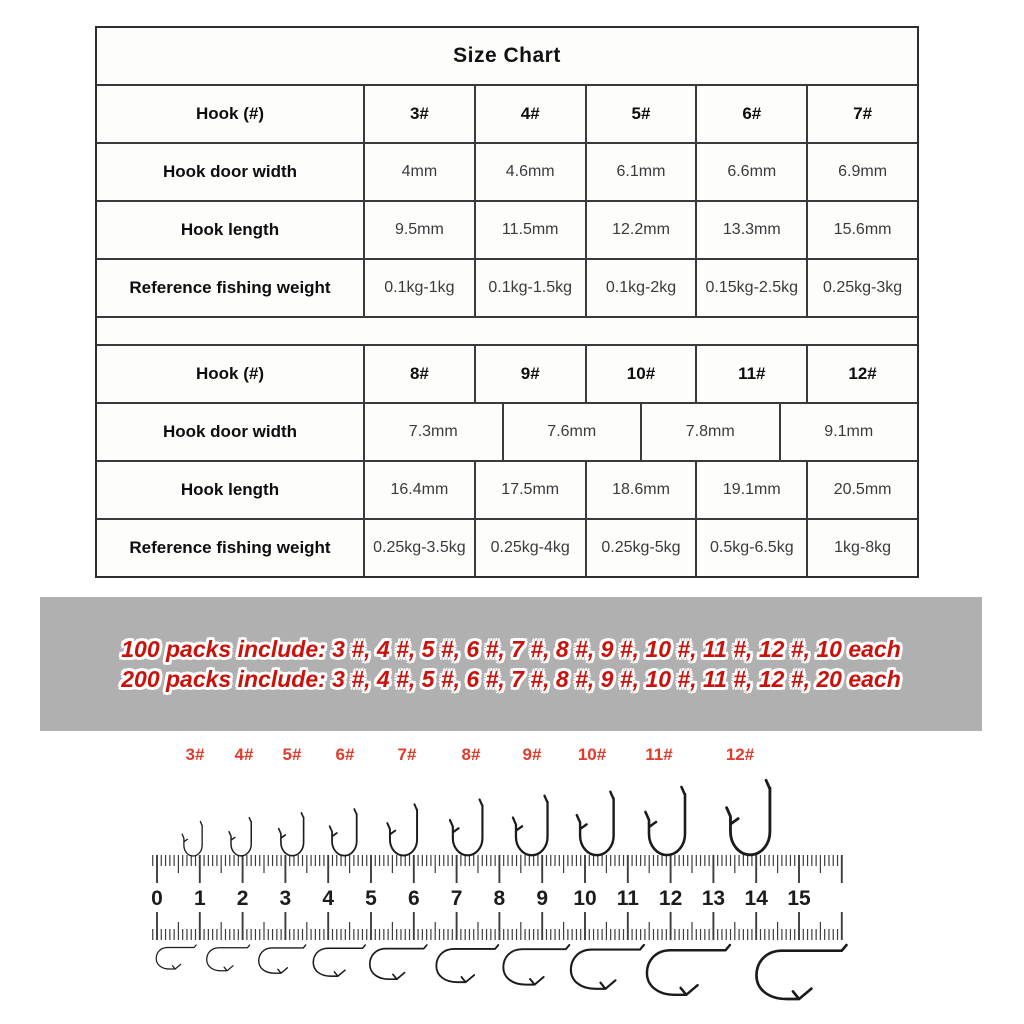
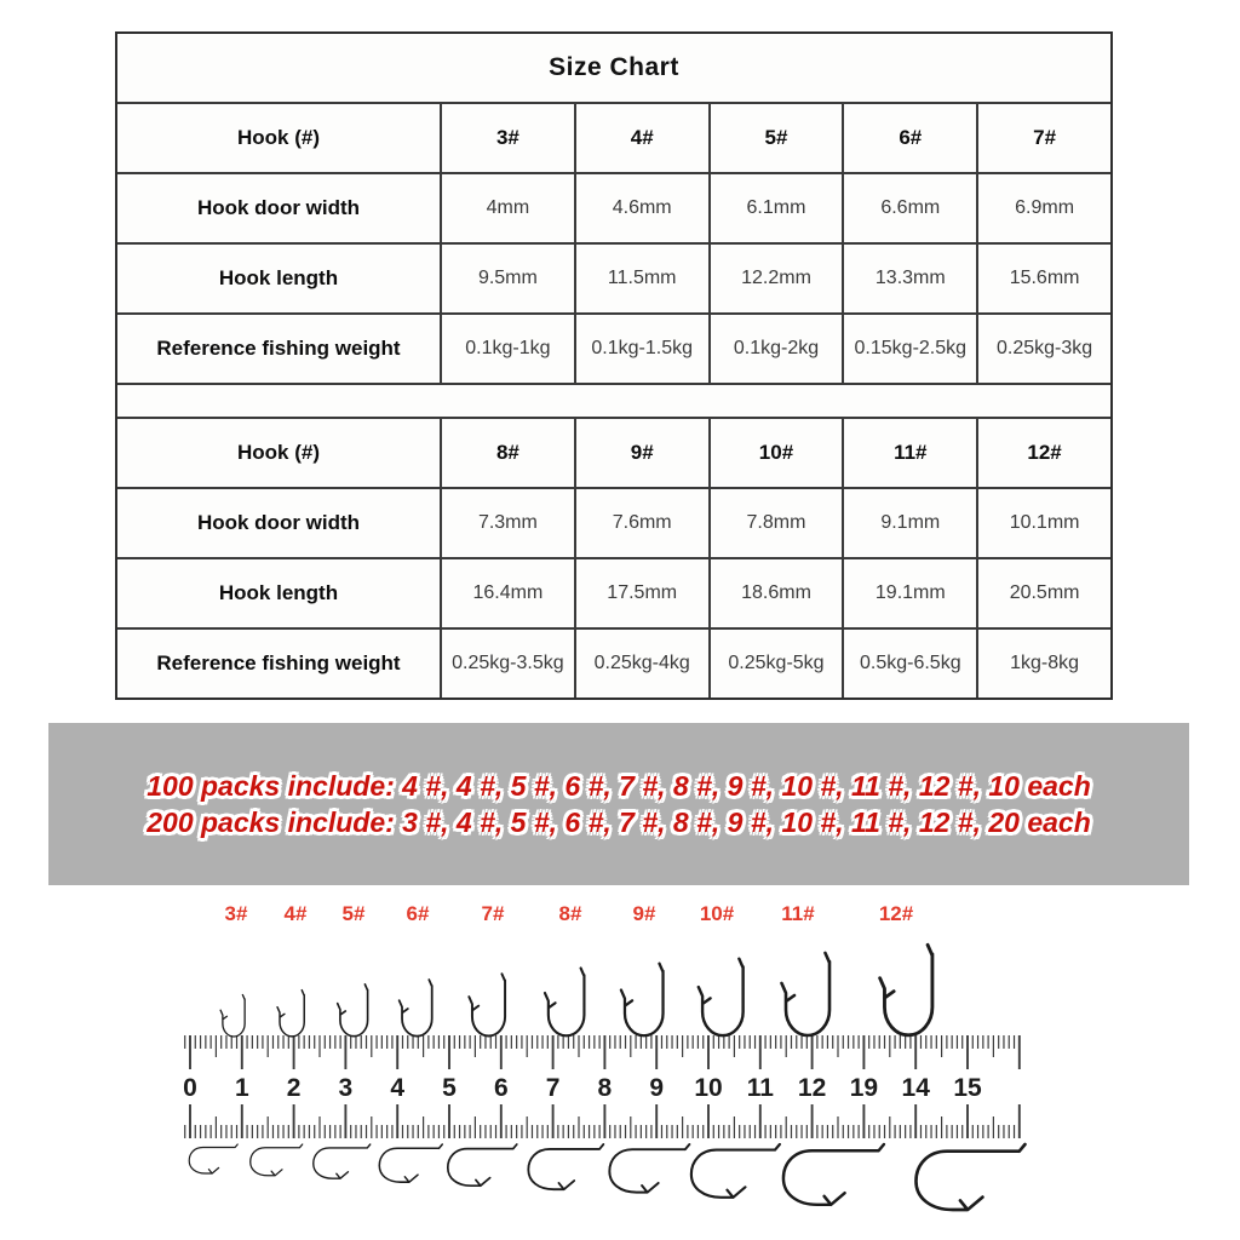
  Size Chart
  Hook (#)
  3#
  4#
  5#
  6#
  7#
  Hook door width
  4mm
  4.6mm
  6.1mm
  6.6mm
  6.9mm
  Hook length
  9.5mm
  11.5mm
  12.2mm
  13.3mm
  15.6mm
  Reference fishing weight
  0.1kg-1kg
  0.1kg-1.5kg
  0.1kg-2kg
  0.15kg-2.5kg
  0.25kg-3kg
  Hook (#)
  8#
  9#
  10#
  11#
  12#
  Hook door width
  7.3mm
  7.6mm
  7.8mm
  9.1mm
+ 10.1mm
  Hook length
  16.4mm
  17.5mm
  18.6mm
  19.1mm
  20.5mm
  Reference fishing weight
  0.25kg-3.5kg
  0.25kg-4kg
  0.25kg-5kg
  0.5kg-6.5kg
  1kg-8kg
- 100 packs include: 3 #, 4 #, 5 #, 6 #, 7 #, 8 #, 9 #, 10 #, 11 #, 12 #, 10 each
+ 100 packs include: 4 #, 4 #, 5 #, 6 #, 7 #, 8 #, 9 #, 10 #, 11 #, 12 #, 10 each
  200 packs include: 3 #, 4 #, 5 #, 6 #, 7 #, 8 #, 9 #, 10 #, 11 #, 12 #, 20 each
  3#
  4#
  5#
  6#
  7#
  8#
  9#
  10#
  11#
  12#
  0
  1
  2
  3
  4
  5
  6
  7
  8
  9
  10
  11
  12
- 13
+ 19
  14
  15
